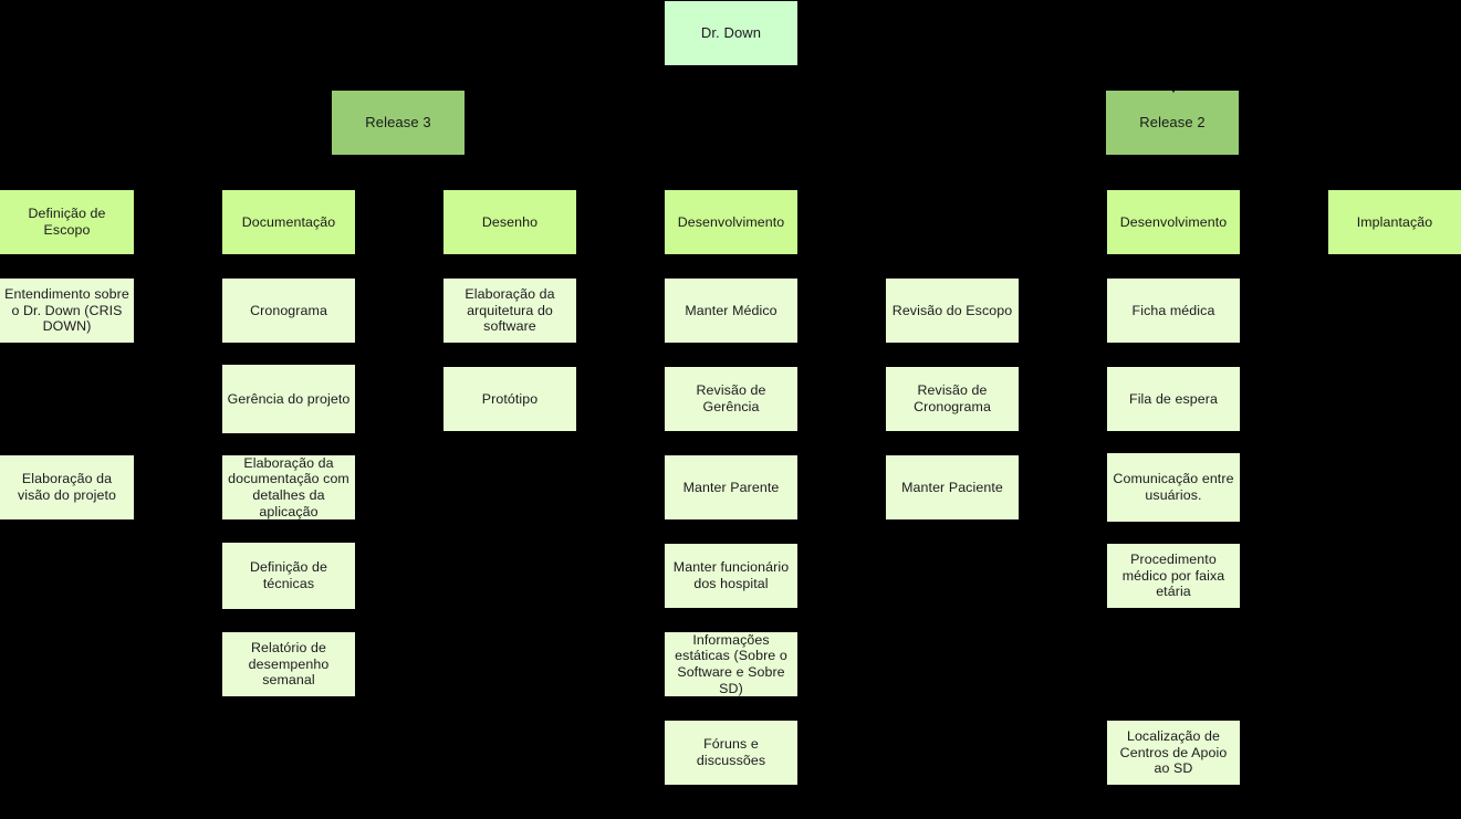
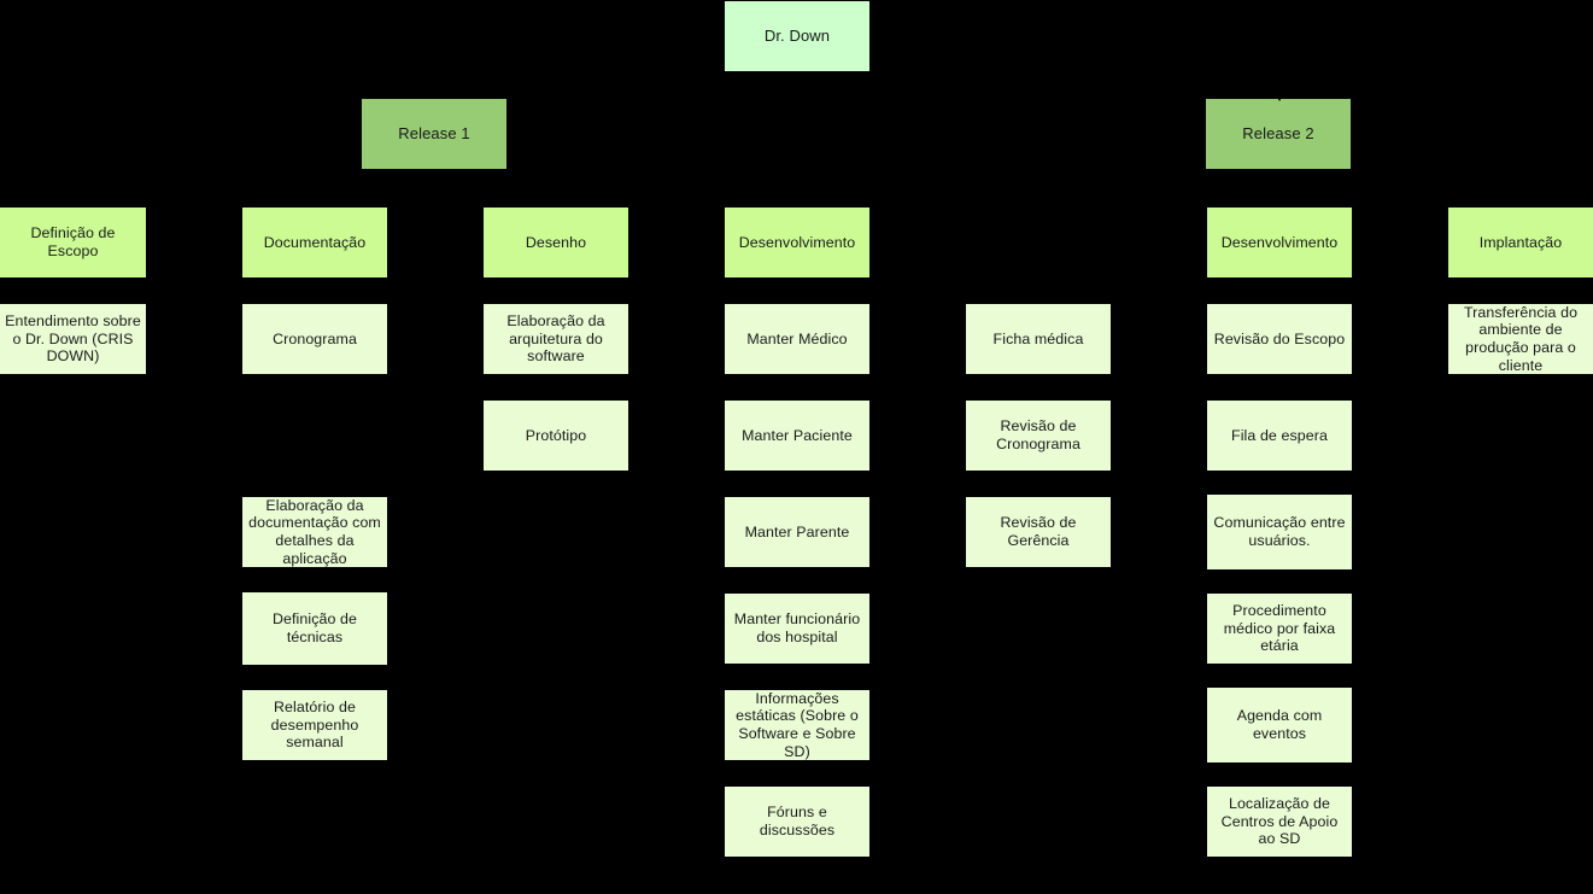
  Dr. Down
- Release 3
+ Release 1
  Release 2
  Definição de Escopo
  Entendimento sobre o Dr. Down (CRIS DOWN)
- Elaboração da visão do projeto
  Documentação
  Cronograma
- Gerência do projeto
  Elaboração da documentação com detalhes da aplicação
  Definição de técnicas
  Relatório de desempenho semanal
  Desenho
  Elaboração da arquitetura do software
  Protótipo
  Desenvolvimento
  Manter Médico
- Revisão de Gerência
+ Manter Paciente
  Manter Parente
  Manter funcionário dos hospital
  Informações estáticas (Sobre o Software e Sobre SD)
  Fóruns e discussões
- Revisão do Escopo
+ Ficha médica
  Revisão de Cronograma
- Manter Paciente
+ Revisão de Gerência
  Desenvolvimento
- Ficha médica
+ Revisão do Escopo
  Fila de espera
  Comunicação entre usuários.
  Procedimento médico por faixa etária
+ Agenda com eventos
  Localização de Centros de Apoio ao SD
  Implantação
+ Transferência do ambiente de produção para o cliente
